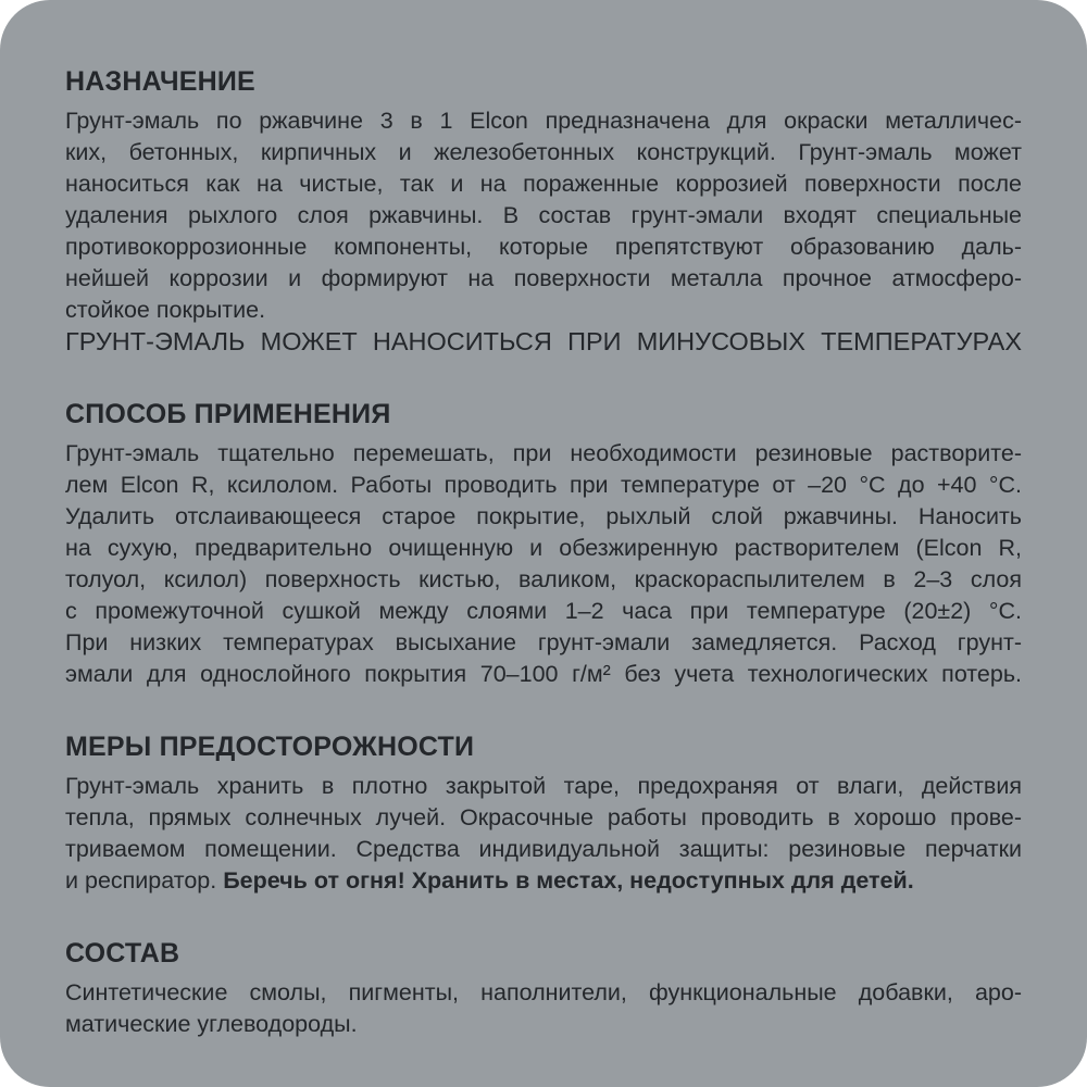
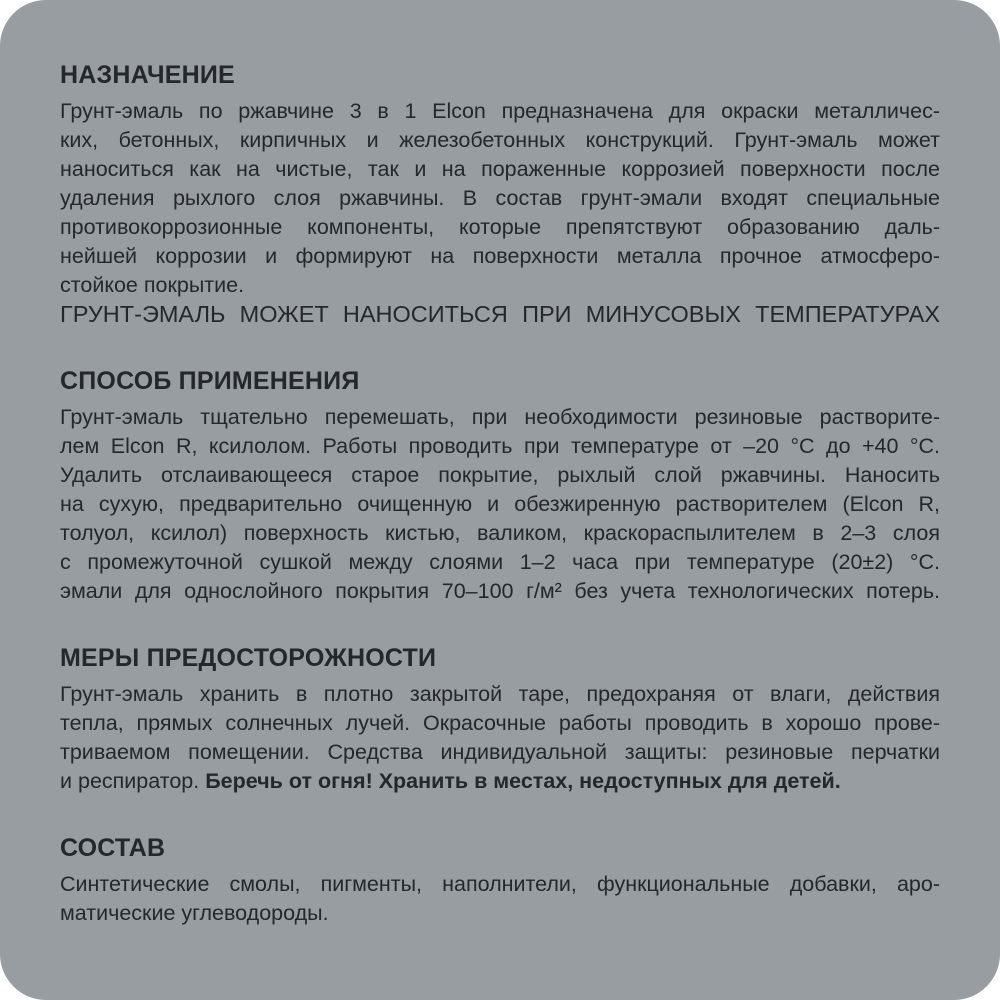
  НАЗНАЧЕНИЕ
  Грунт-эмаль по ржавчине 3 в 1 Elcon предназначена для окраски металличес-
  ких, бетонных, кирпичных и железобетонных конструкций. Грунт-эмаль может
  наноситься как на чистые, так и на пораженные коррозией поверхности после
  удаления рыхлого слоя ржавчины. В состав грунт-эмали входят специальные
  противокоррозионные компоненты, которые препятствуют образованию даль-
  нейшей коррозии и формируют на поверхности металла прочное атмосферо-
  стойкое покрытие.
  ГРУНТ-ЭМАЛЬ МОЖЕТ НАНОСИТЬСЯ ПРИ МИНУСОВЫХ ТЕМПЕРАТУРАХ
  СПОСОБ ПРИМЕНЕНИЯ
  Грунт-эмаль тщательно перемешать, при необходимости резиновые растворите-
  лем Elcon R, ксилолом. Работы проводить при температуре от –20 °C до +40 °C.
  Удалить отслаивающееся старое покрытие, рыхлый слой ржавчины. Наносить
  на сухую, предварительно очищенную и обезжиренную растворителем (Elcon R,
  толуол, ксилол) поверхность кистью, валиком, краскораспылителем в 2–3 слоя
  с промежуточной сушкой между слоями 1–2 часа при температуре (20±2) °C.
- При низких температурах высыхание грунт-эмали замедляется. Расход грунт-
  эмали для однослойного покрытия 70–100 г/м² без учета технологических потерь.
  МЕРЫ ПРЕДОСТОРОЖНОСТИ
  Грунт-эмаль хранить в плотно закрытой таре, предохраняя от влаги, действия
  тепла, прямых солнечных лучей. Окрасочные работы проводить в хорошо прове-
  триваемом помещении. Средства индивидуальной защиты: резиновые перчатки
  и респиратор. Беречь от огня! Хранить в местах, недоступных для детей.
  СОСТАВ
  Синтетические смолы, пигменты, наполнители, функциональные добавки, аро-
  матические углеводороды.
